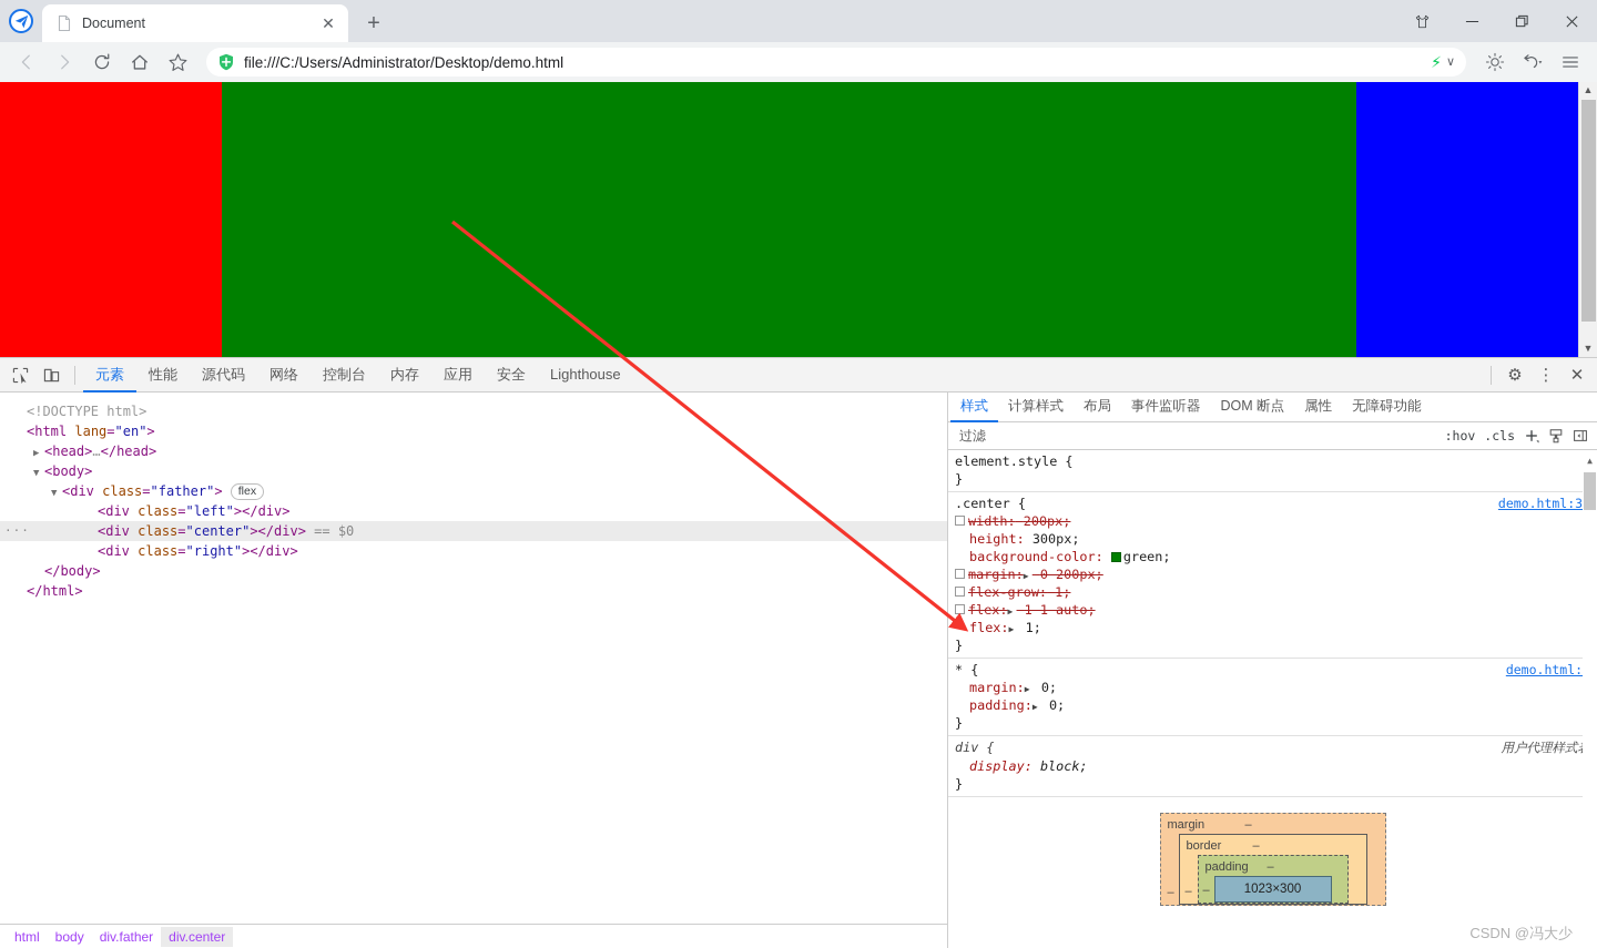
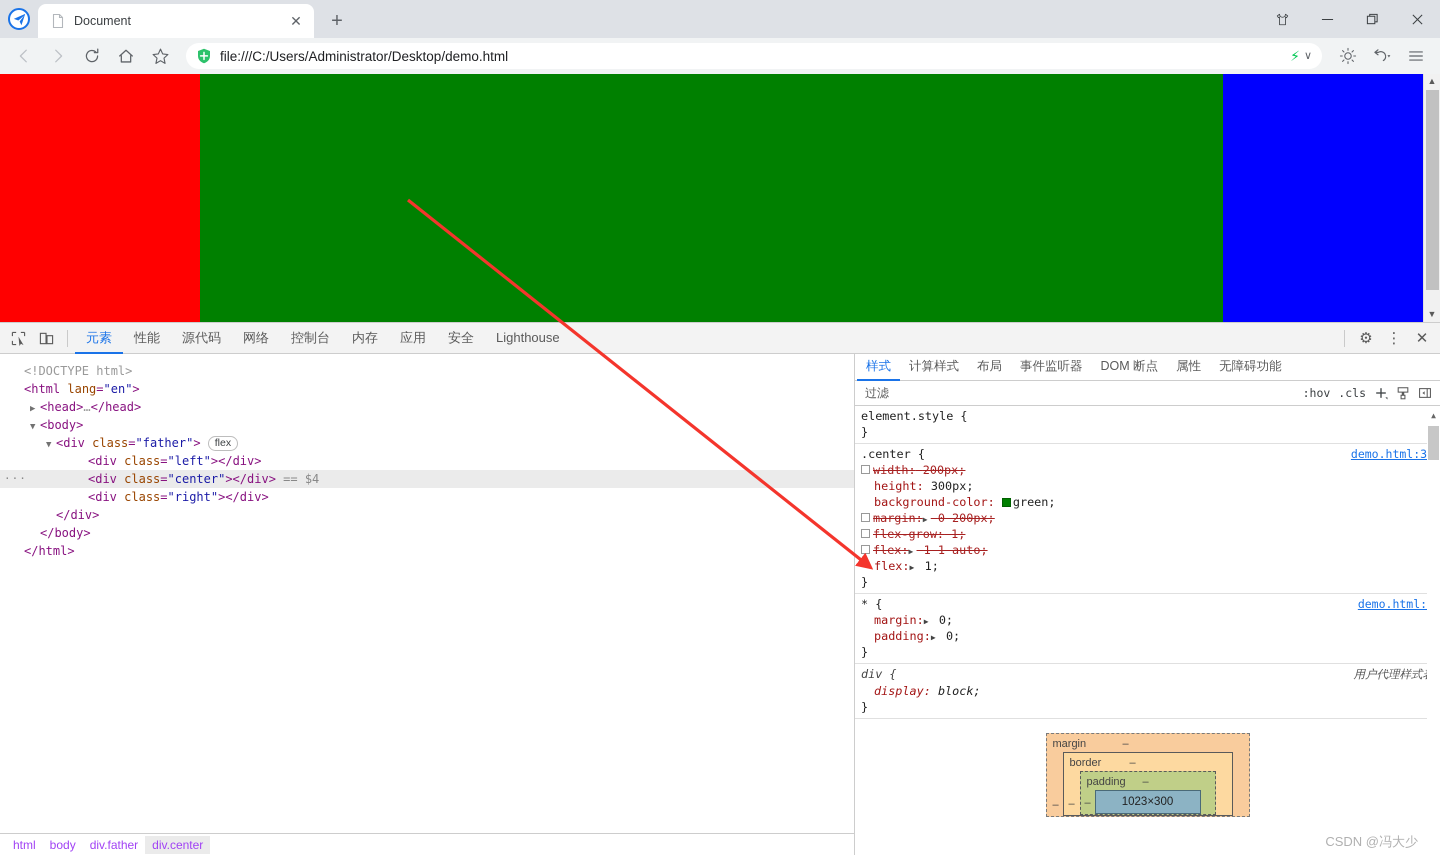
  Document
  ✕
  +
  file:///C:/Users/Administrator/Desktop/demo.html
  ⚡
  ∨
  ▲
  ▼
  元素
  性能
  源代码
  网络
  控制台
  内存
  应用
  安全
  Lighthouse
  ⚙
  ⋮
  ✕
  <!DOCTYPE html>
  <html lang="en">
  ▶ <head>…</head>
  ▼ <body>
  ▼ <div class="father"> flex
  <div class="left"></div>
  ···
- <div class="center"></div> == $0
+ <div class="center"></div> == $4
  <div class="right"></div>
+ </div>
  </body>
  </html>
  html
  body
  div.father
  div.center
  样式
  计算样式
  布局
  事件监听器
  DOM 断点
  属性
  无障碍功能
  过滤
  :hov
  .cls
  element.style {
  }
  .center {
  demo.html:3
  width: 200px;
  height: 300px;
  background-color: green;
  margin: ▶ 0 200px;
  flex-grow: 1;
  flex: ▶ 1 1 auto;
  flex: ▶ 1;
  }
  * {
  demo.html:
  margin: ▶ 0;
  padding: ▶ 0;
  }
  div {
  用户代理样式
  display: block;
  }
  margin
  –
  –
  border
  –
  –
  padding
  –
  –
  1023×300
  ▲
  CSDN @冯大少
